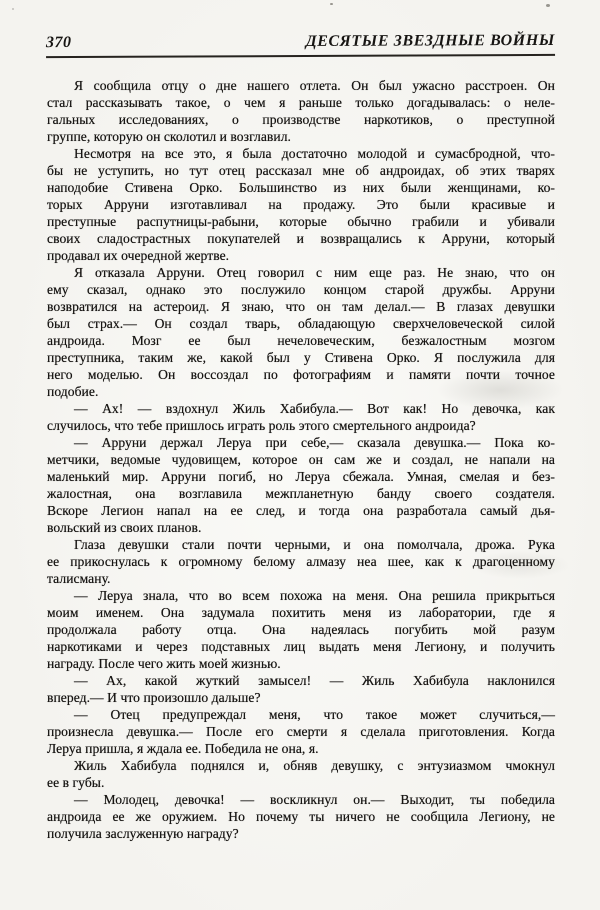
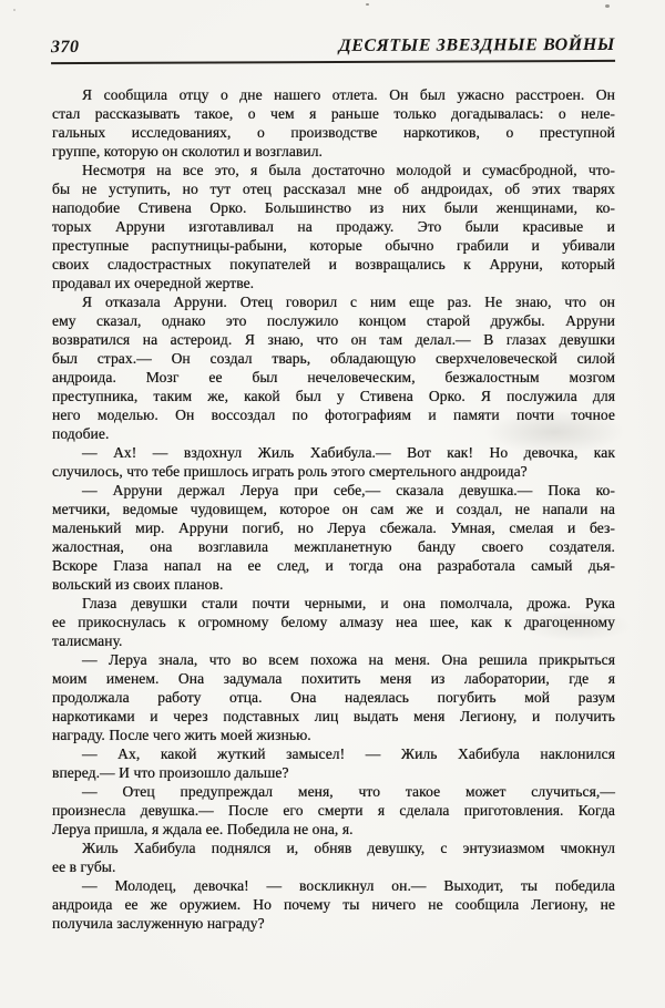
  370
  ДЕСЯТЫЕ ЗВЕЗДНЫЕ ВОЙНЫ
  Я сообщила отцу о дне нашего отлета. Он был ужасно расстроен. Он
  стал рассказывать такое, о чем я раньше только догадывалась: о неле-
  гальных исследованиях, о производстве наркотиков, о преступной
  группе, которую он сколотил и возглавил.
  Несмотря на все это, я была достаточно молодой и сумасбродной, что-
  бы не уступить, но тут отец рассказал мне об андроидах, об этих тварях
  наподобие Стивена Орко. Большинство из них были женщинами, ко-
  торых Арруни изготавливал на продажу. Это были красивые и
  преступные распутницы-рабыни, которые обычно грабили и убивали
  своих сладострастных покупателей и возвращались к Арруни, который
  продавал их очередной жертве.
  Я отказала Арруни. Отец говорил с ним еще раз. Не знаю, что он
  ему сказал, однако это послужило концом старой дружбы. Арруни
  возвратился на астероид. Я знаю, что он там делал.— В глазах девушки
  был страх.— Он создал тварь, обладающую сверхчеловеческой силой
  андроида. Мозг ее был нечеловеческим, безжалостным мозгом
  преступника, таким же, какой был у Стивена Орко. Я послужила для
  него моделью. Он воссоздал по фотографиям и памяти почти точное
  подобие.
  — Ах! — вздохнул Жиль Хабибула.— Вот как! Но девочка, как
  случилось, что тебе пришлось играть роль этого смертельного андроида?
  — Арруни держал Леруа при себе,— сказала девушка.— Пока ко-
  метчики, ведомые чудовищем, которое он сам же и создал, не напали на
  маленький мир. Арруни погиб, но Леруа сбежала. Умная, смелая и без-
  жалостная, она возглавила межпланетную банду своего создателя.
- Вскоре Легион напал на ее след, и тогда она разработала самый дья-
+ Вскоре Глаза напал на ее след, и тогда она разработала самый дья-
  вольский из своих планов.
  Глаза девушки стали почти черными, и она помолчала, дрожа. Рука
  ее прикоснулась к огромному белому алмазу неа шее, как к драгоценному
  талисману.
  — Леруа знала, что во всем похожа на меня. Она решила прикрыться
  моим именем. Она задумала похитить меня из лаборатории, где я
  продолжала работу отца. Она надеялась погубить мой разум
  наркотиками и через подставных лиц выдать меня Легиону, и получить
  награду. После чего жить моей жизнью.
  — Ах, какой жуткий замысел! — Жиль Хабибула наклонился
  вперед.— И что произошло дальше?
  — Отец предупреждал меня, что такое может случиться,—
  произнесла девушка.— После его смерти я сделала приготовления. Когда
  Леруа пришла, я ждала ее. Победила не она, я.
  Жиль Хабибула поднялся и, обняв девушку, с энтузиазмом чмокнул
  ее в губы.
  — Молодец, девочка! — воскликнул он.— Выходит, ты победила
  андроида ее же оружием. Но почему ты ничего не сообщила Легиону, не
  получила заслуженную награду?
